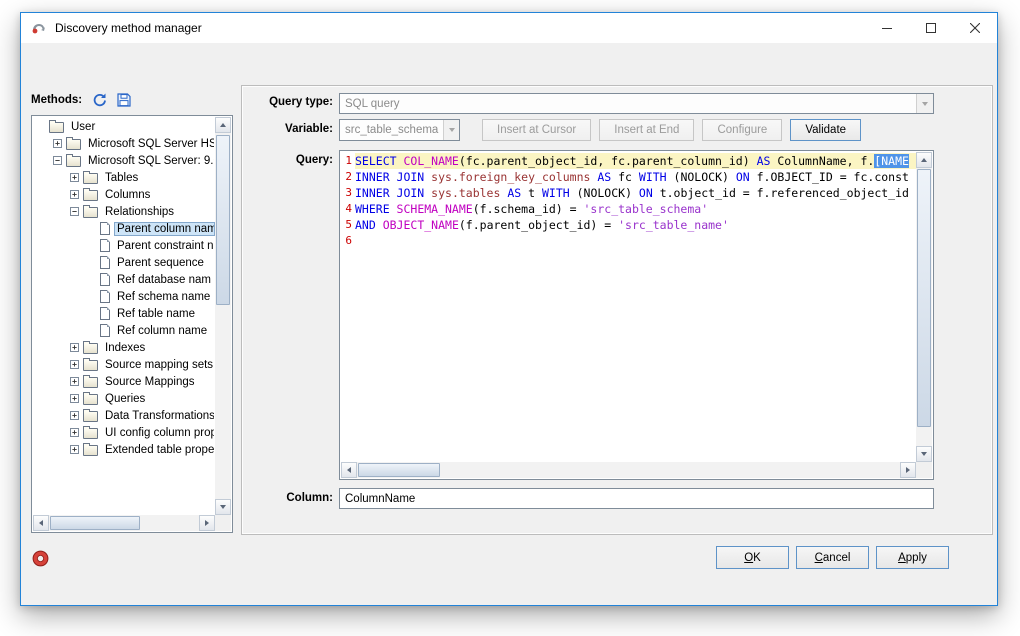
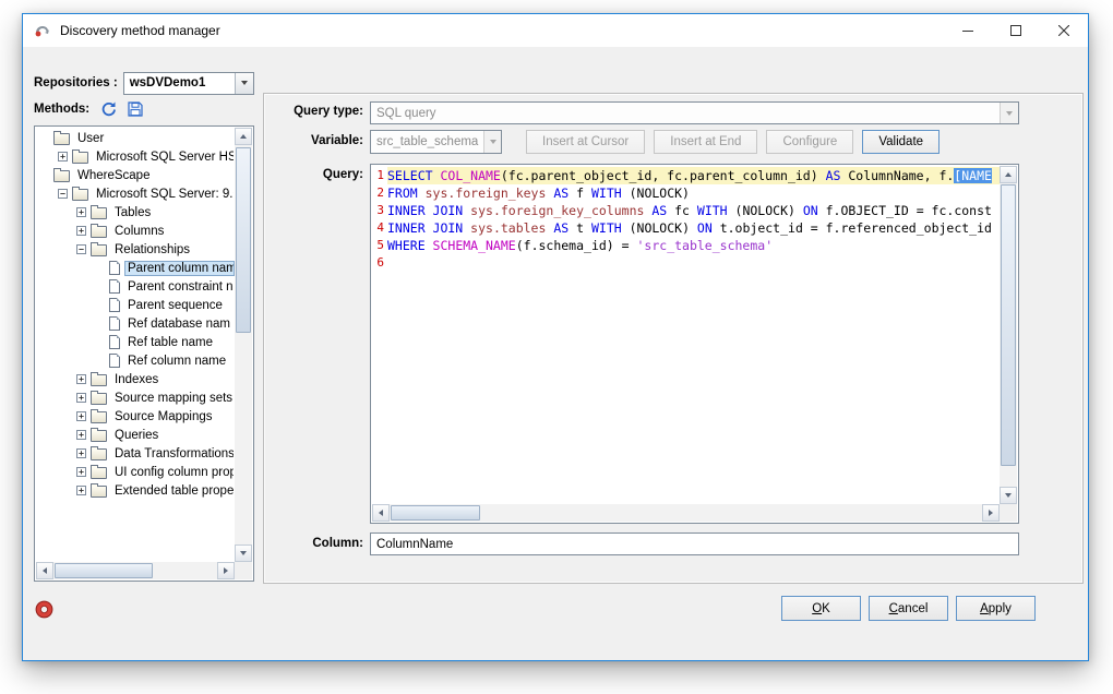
  Discovery method manager
+ Repositories :
+ wsDVDemo1
  Methods:
  User
  +
  Microsoft SQL Server HS
+ WhereScape
  −
  Microsoft SQL Server: 9.
  +
  Tables
  +
  Columns
  −
  Relationships
  Parent column nam
  Parent constraint n
  Parent sequence
  Ref database nam
- Ref schema name
  Ref table name
  Ref column name
  +
  Indexes
  +
  Source mapping sets
  +
  Source Mappings
  +
  Queries
  +
  Data Transformations
  +
  UI config column prop
  +
  Extended table prope
  Query type:
  SQL query
  Variable:
  src_table_schema
  Insert at Cursor
  Insert at End
  Configure
  Validate
  Query:
  1
  2
  3
  4
  5
  6
  SELECT COL_NAME(fc.parent_object_id, fc.parent_column_id) AS ColumnName, f.[NAME
+ FROM sys.foreign_keys AS f WITH (NOLOCK)
  INNER JOIN sys.foreign_key_columns AS fc WITH (NOLOCK) ON f.OBJECT_ID = fc.const
  INNER JOIN sys.tables AS t WITH (NOLOCK) ON t.object_id = f.referenced_object_id
  WHERE SCHEMA_NAME(f.schema_id) = 'src_table_schema'
- AND OBJECT_NAME(f.parent_object_id) = 'src_table_name'
  Column:
  ColumnName
  OK
  Cancel
  Apply
